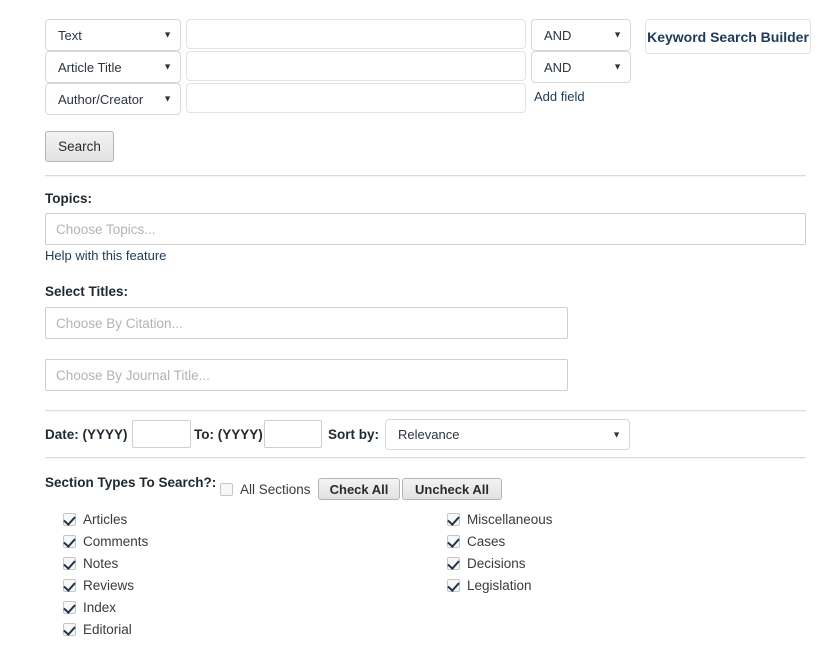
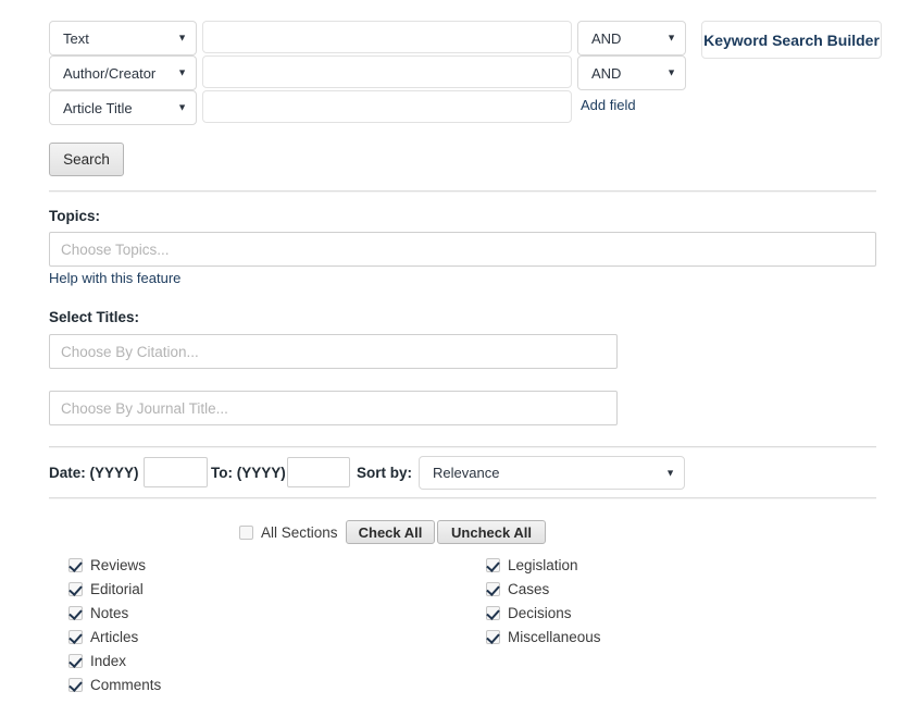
  Text
  ▼
  AND
  ▼
  Keyword Search Builder
- Article Title
+ Author/Creator
  ▼
  AND
  ▼
- Author/Creator
+ Article Title
  ▼
  Add field
  Search
  Topics:
  Choose Topics...
  Help with this feature
  Select Titles:
  Choose By Citation...
  Choose By Journal Title...
  Date: (YYYY)
  To: (YYYY)
  Sort by:
  Relevance
  ▼
- Section Types To Search?:
  All Sections
  Check All
  Uncheck All
- Articles
+ Reviews
- Comments
+ Editorial
  Notes
- Reviews
+ Articles
  Index
- Editorial
+ Comments
- Miscellaneous
+ Legislation
  Cases
  Decisions
- Legislation
+ Miscellaneous
